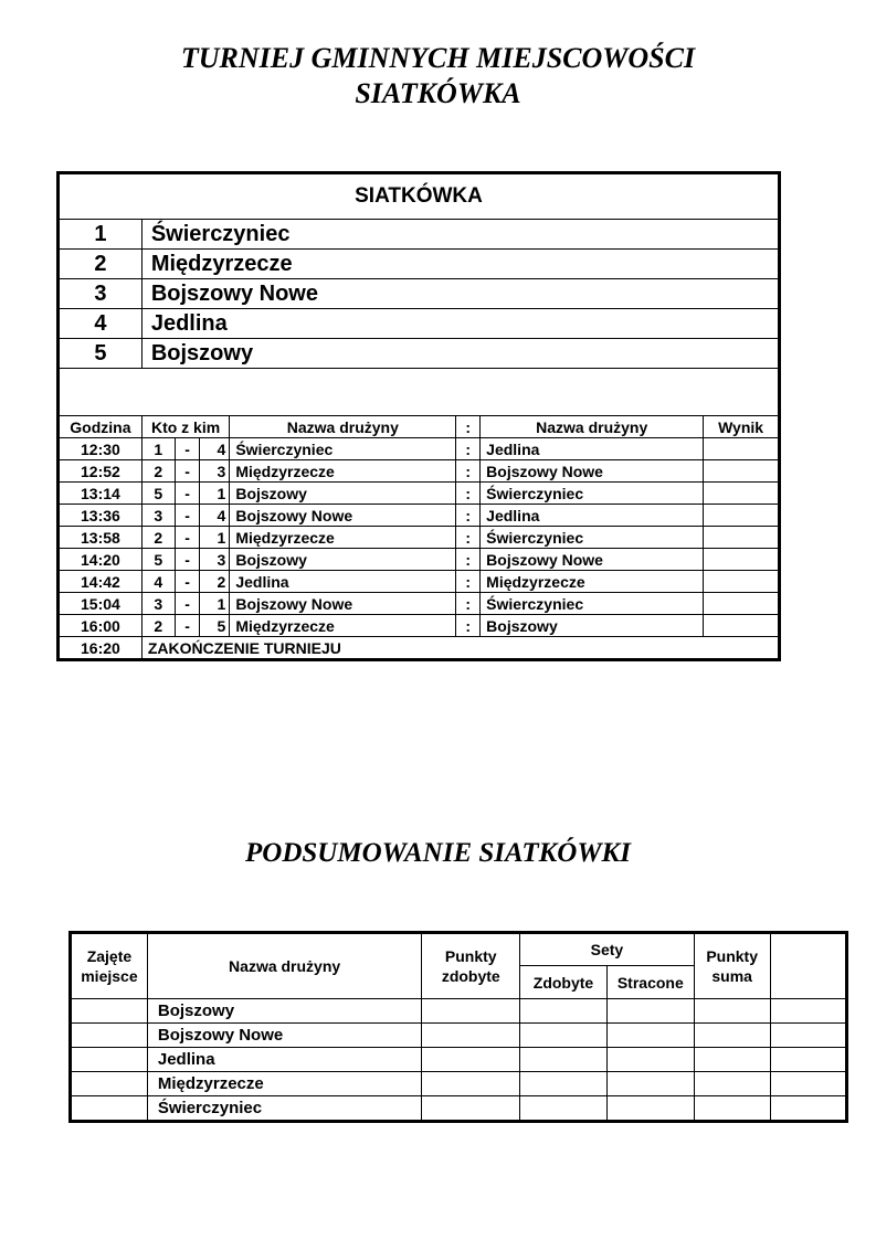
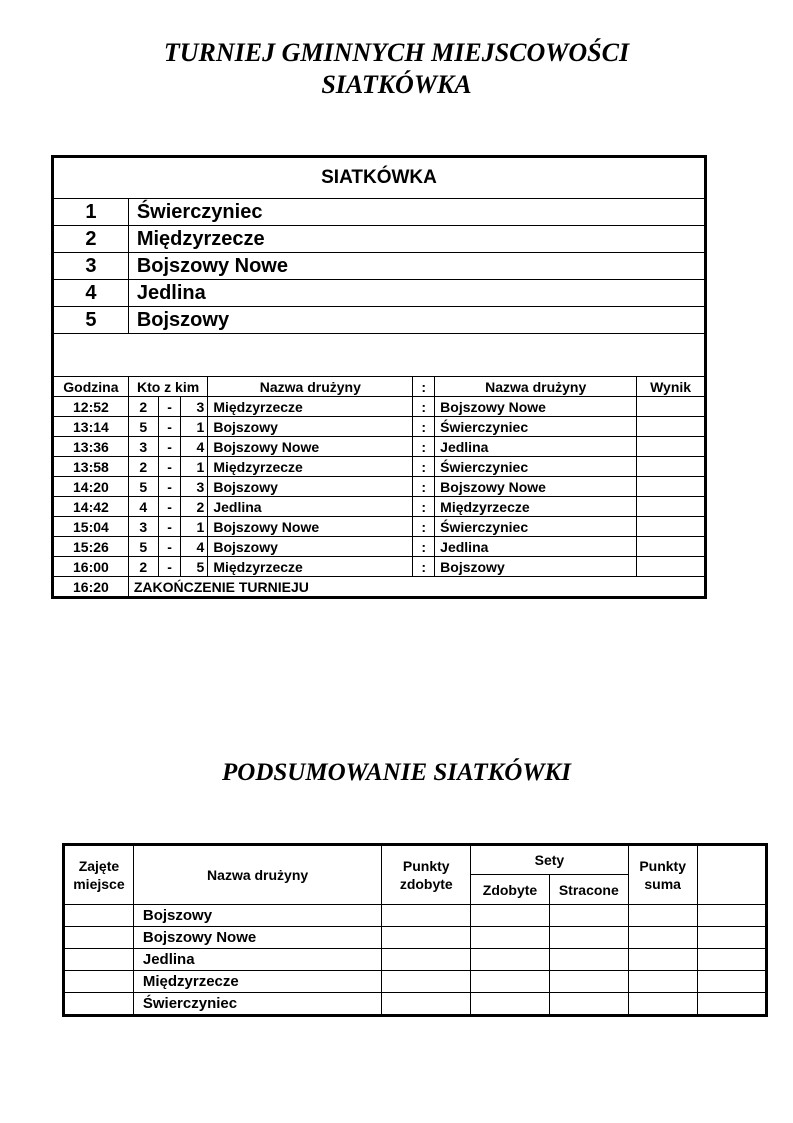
  TURNIEJ GMINNYCH MIEJSCOWOŚCI
  SIATKÓWKA
  SIATKÓWKA
  1	Świerczyniec
  2	Międzyrzecze
  3	Bojszowy Nowe
  4	Jedlina
  5	Bojszowy
  Godzina	Kto z kim	Nazwa drużyny	:	Nazwa drużyny	Wynik
- 12:30	1	-	4	Świerczyniec	:	Jedlina
  12:52	2	-	3	Międzyrzecze	:	Bojszowy Nowe
  13:14	5	-	1	Bojszowy	:	Świerczyniec
  13:36	3	-	4	Bojszowy Nowe	:	Jedlina
  13:58	2	-	1	Międzyrzecze	:	Świerczyniec
  14:20	5	-	3	Bojszowy	:	Bojszowy Nowe
  14:42	4	-	2	Jedlina	:	Międzyrzecze
  15:04	3	-	1	Bojszowy Nowe	:	Świerczyniec
+ 15:26	5	-	4	Bojszowy	:	Jedlina
  16:00	2	-	5	Międzyrzecze	:	Bojszowy
  16:20	ZAKOŃCZENIE TURNIEJU
  PODSUMOWANIE SIATKÓWKI
  Zajęte miejsce	Nazwa drużyny	Punkty zdobyte	Sety	Punkty suma
  Zdobyte	Stracone
  	Bojszowy
  	Bojszowy Nowe
  	Jedlina
  	Międzyrzecze
  	Świerczyniec
